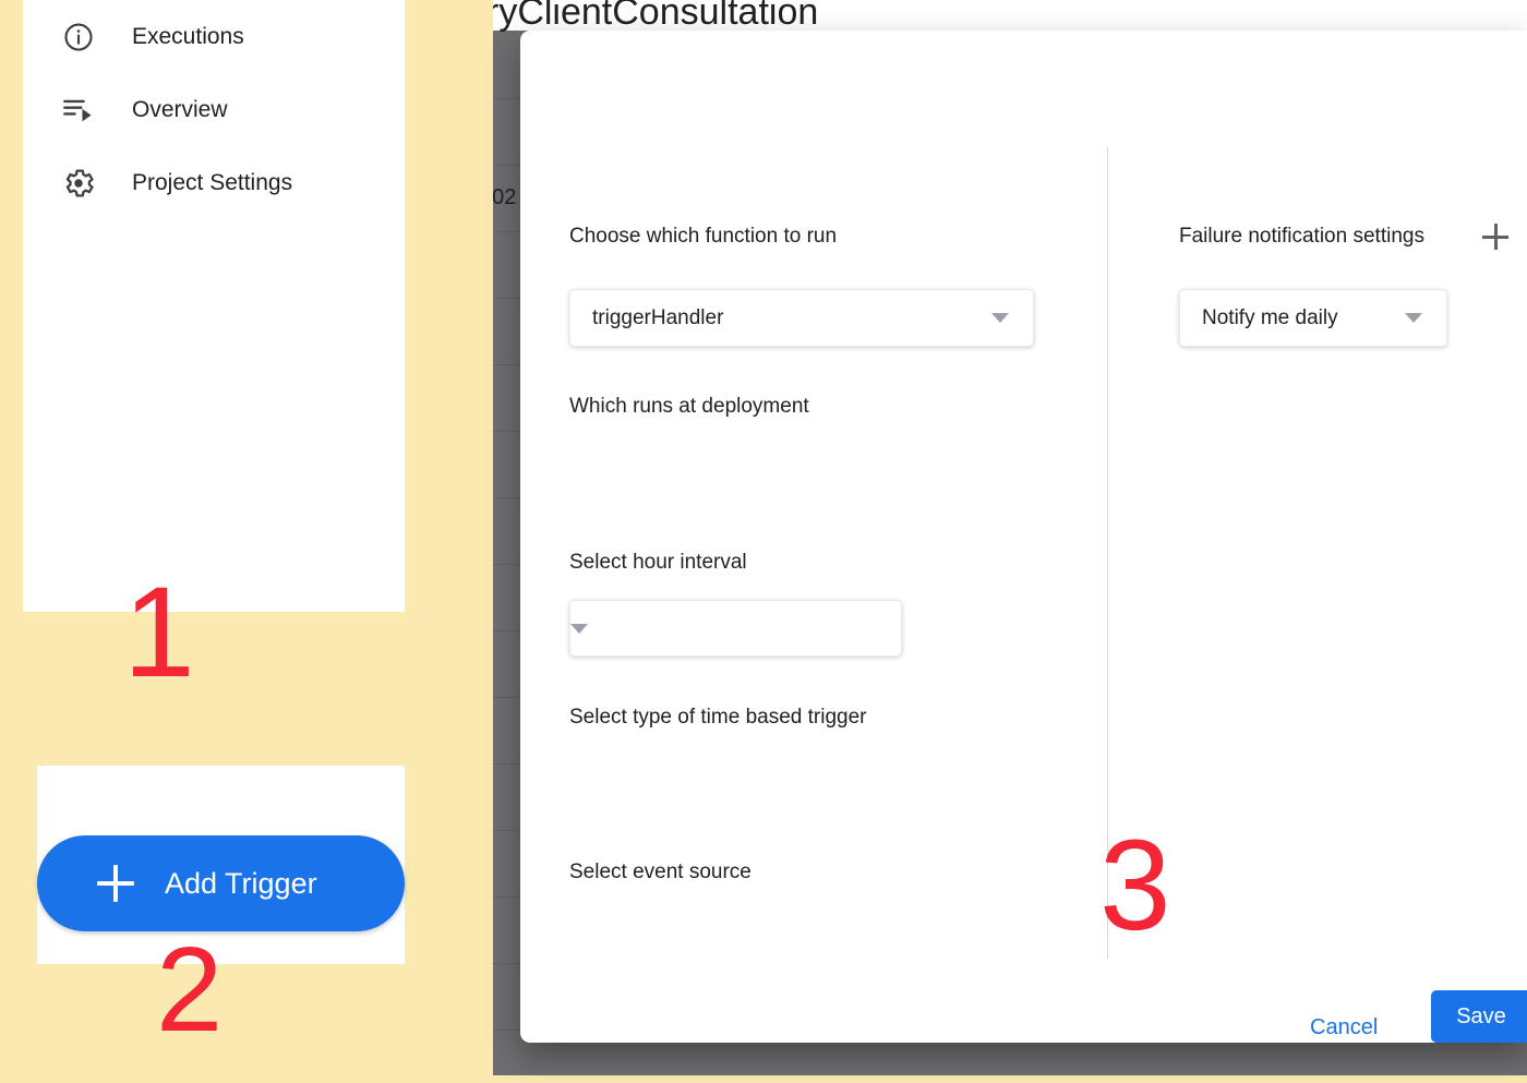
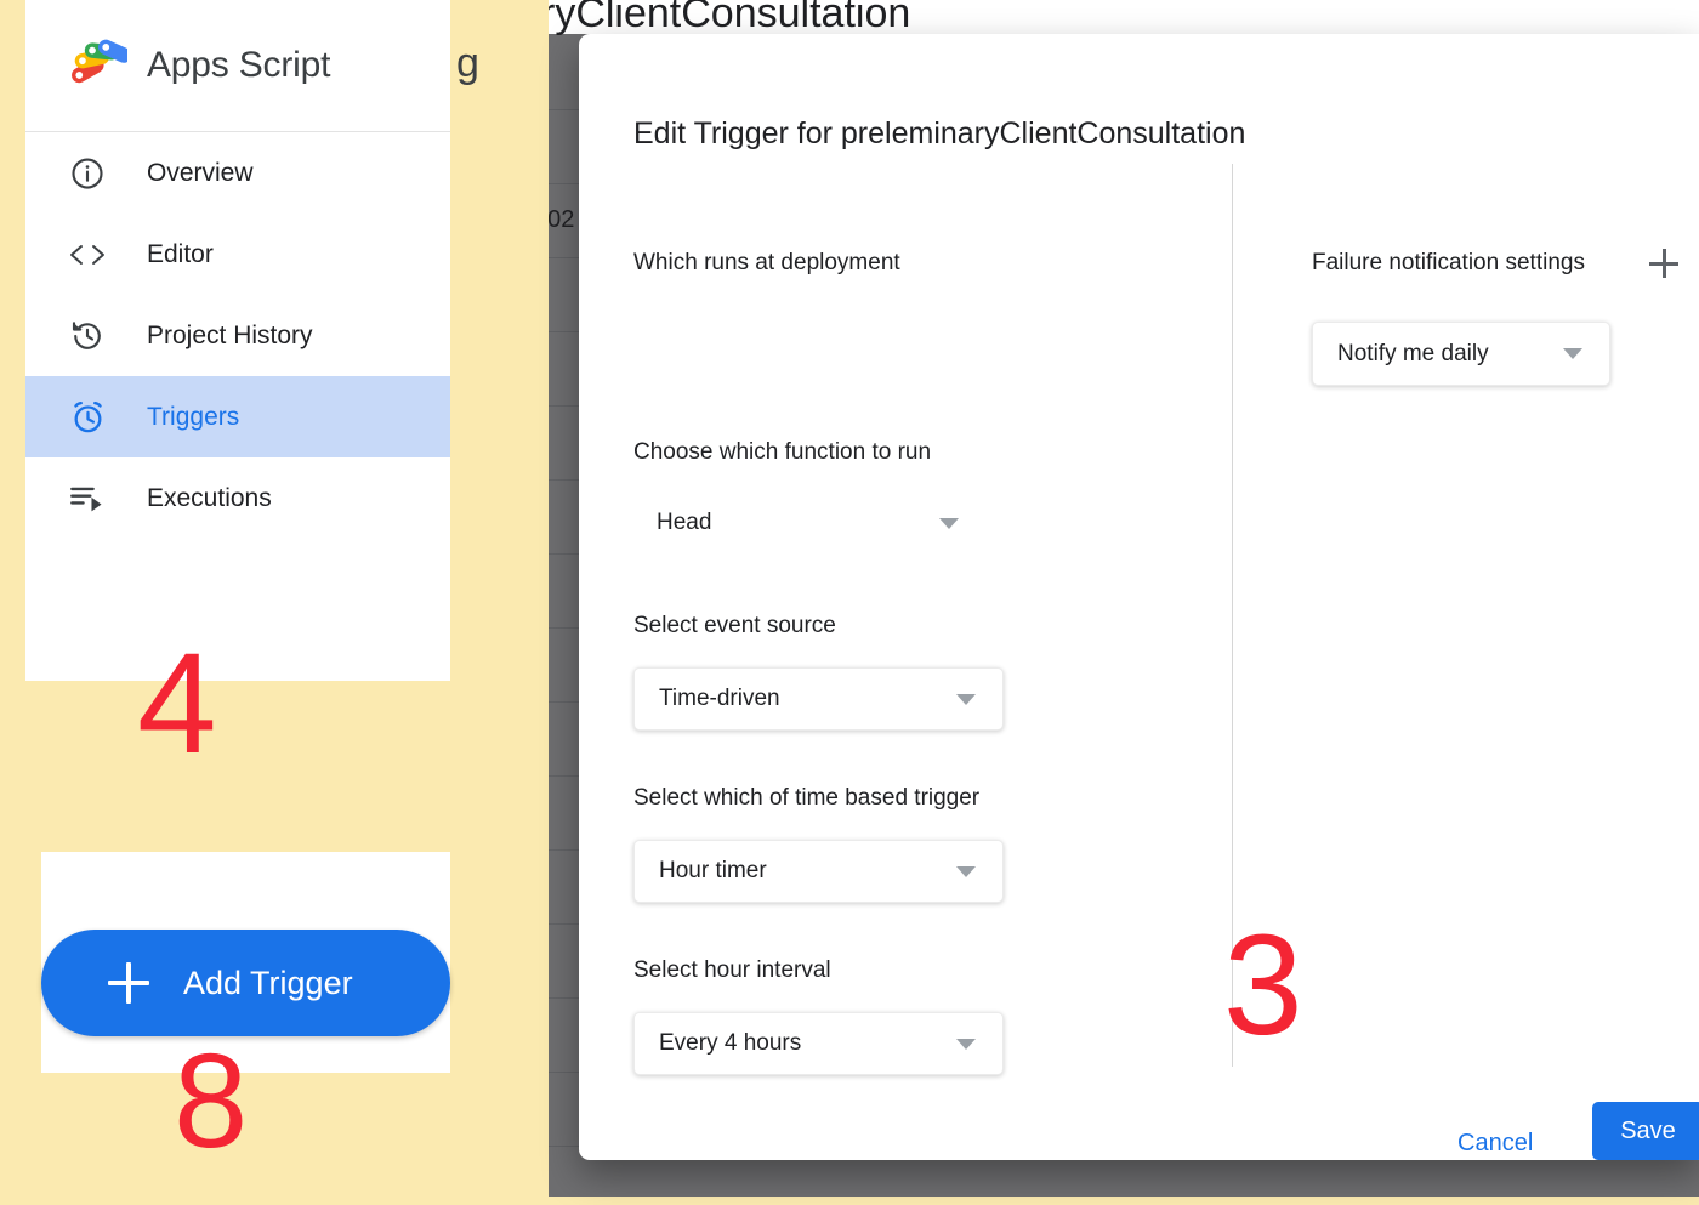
  ryClientConsultation
+ Edit Trigger for preleminaryClientConsultation
- Choose which function to run
+ Which runs at deployment
- triggerHandler
- Which runs at deployment
+ Choose which function to run
+ Head
- Select hour interval
+ Select event source
+ Time-driven
- Select type of time based trigger
+ Select which of time based trigger
+ Hour timer
- Select event source
+ Select hour interval
+ Every 4 hours
  Failure notification settings
  Notify me daily
  Cancel
  Save
+ Apps Script
+ g
- Executions
+ Overview
+ Editor
+ Project History
+ Triggers
- Overview
+ Executions
- Project Settings
  Add Trigger
- 1
+ 4
- 2
+ 8
  3
